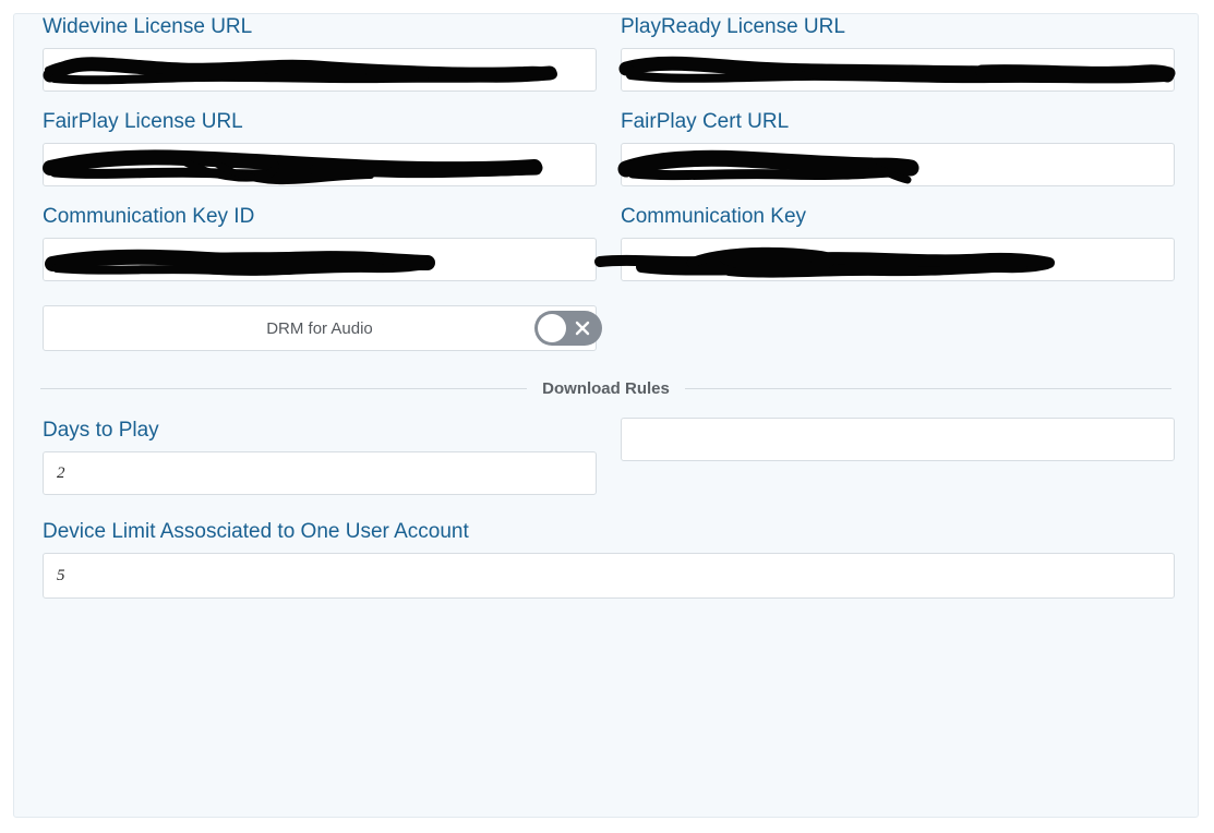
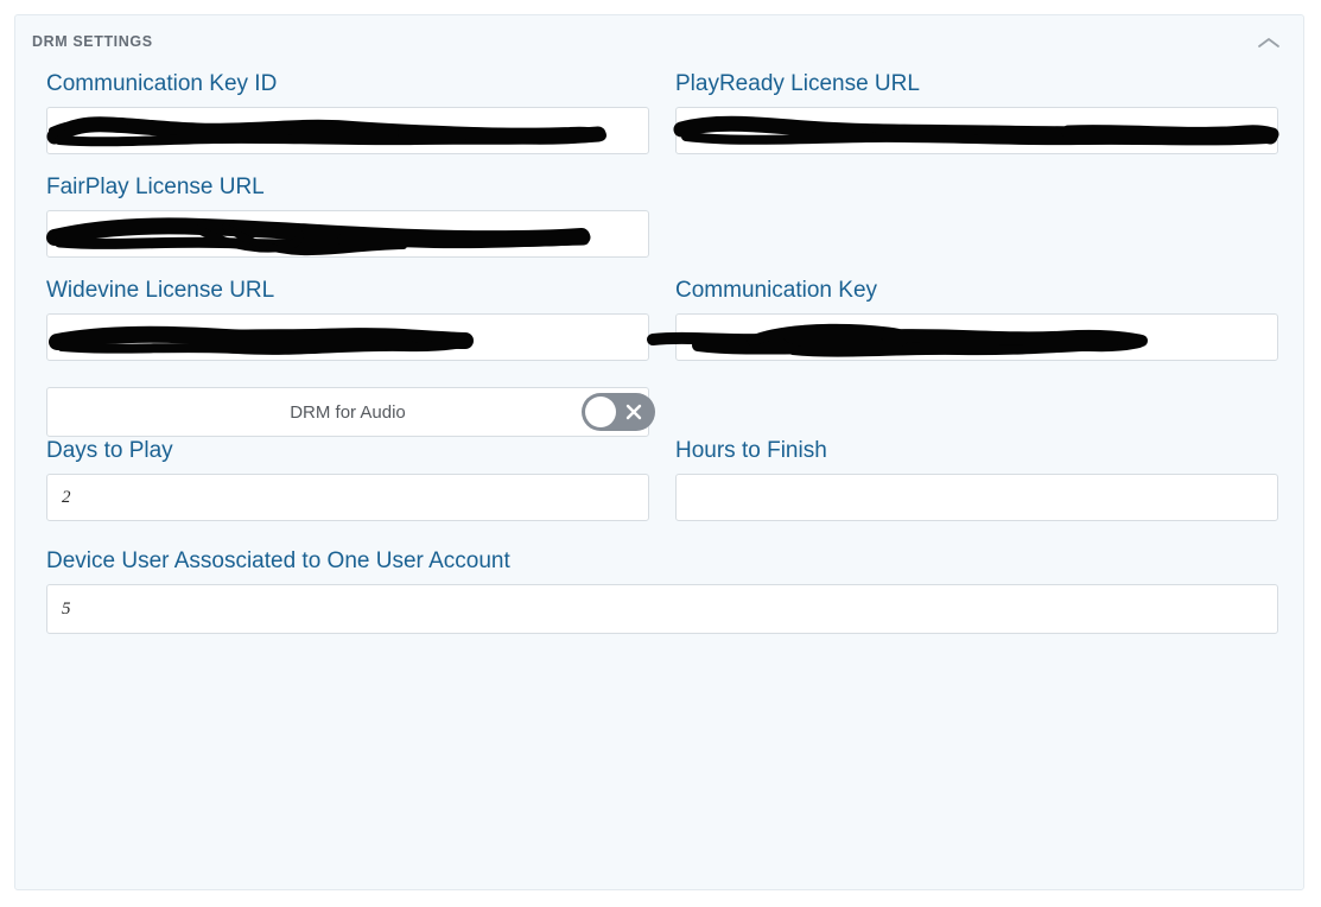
+ DRM SETTINGS
- Widevine License URL
+ Communication Key ID
  PlayReady License URL
  FairPlay License URL
- FairPlay Cert URL
- Communication Key ID
+ Widevine License URL
  Communication Key
  DRM for Audio
- Download Rules
  Days to Play
  2
+ Hours to Finish
- Device Limit Assosciated to One User Account
+ Device User Assosciated to One User Account
  5
